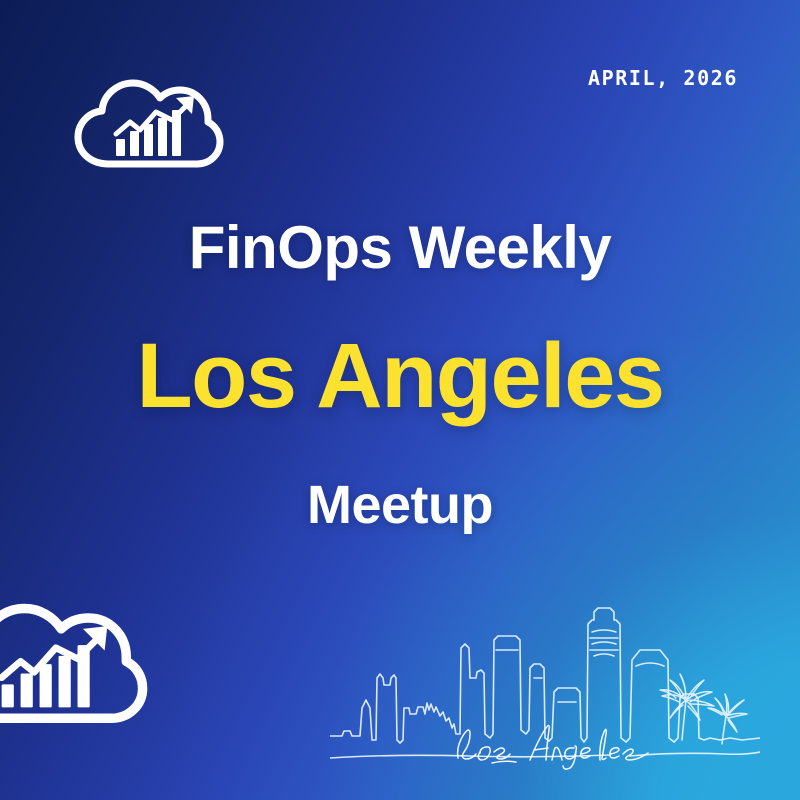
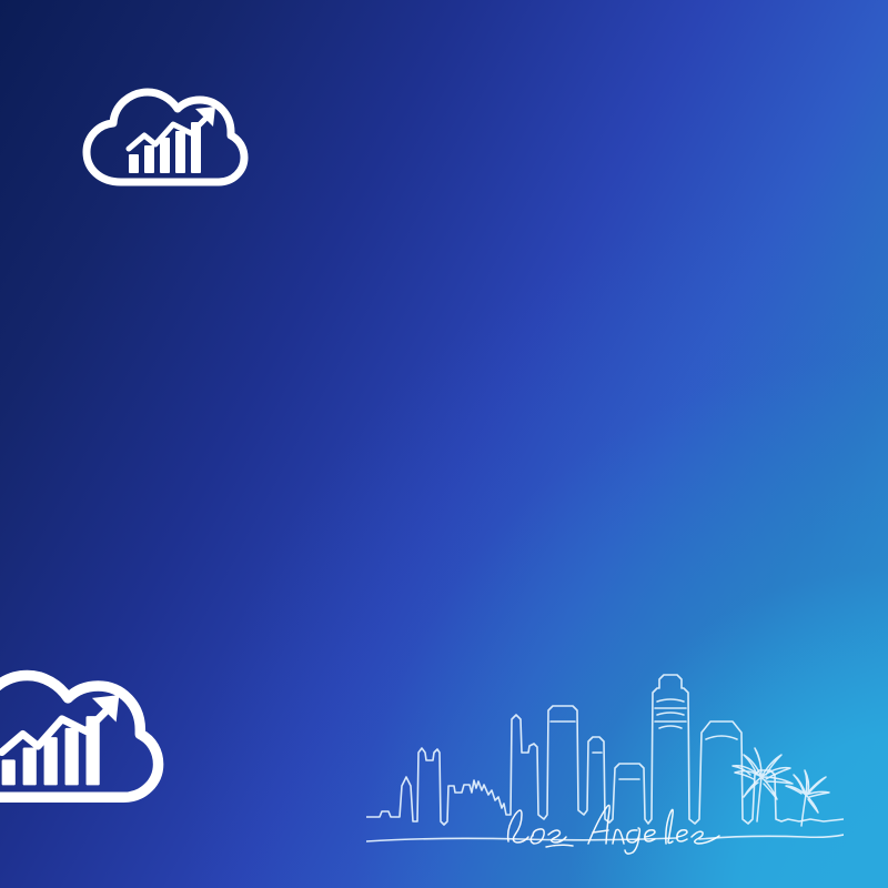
- APRIL, 2026
- FinOps Weekly
- Los Angeles
- Meetup
